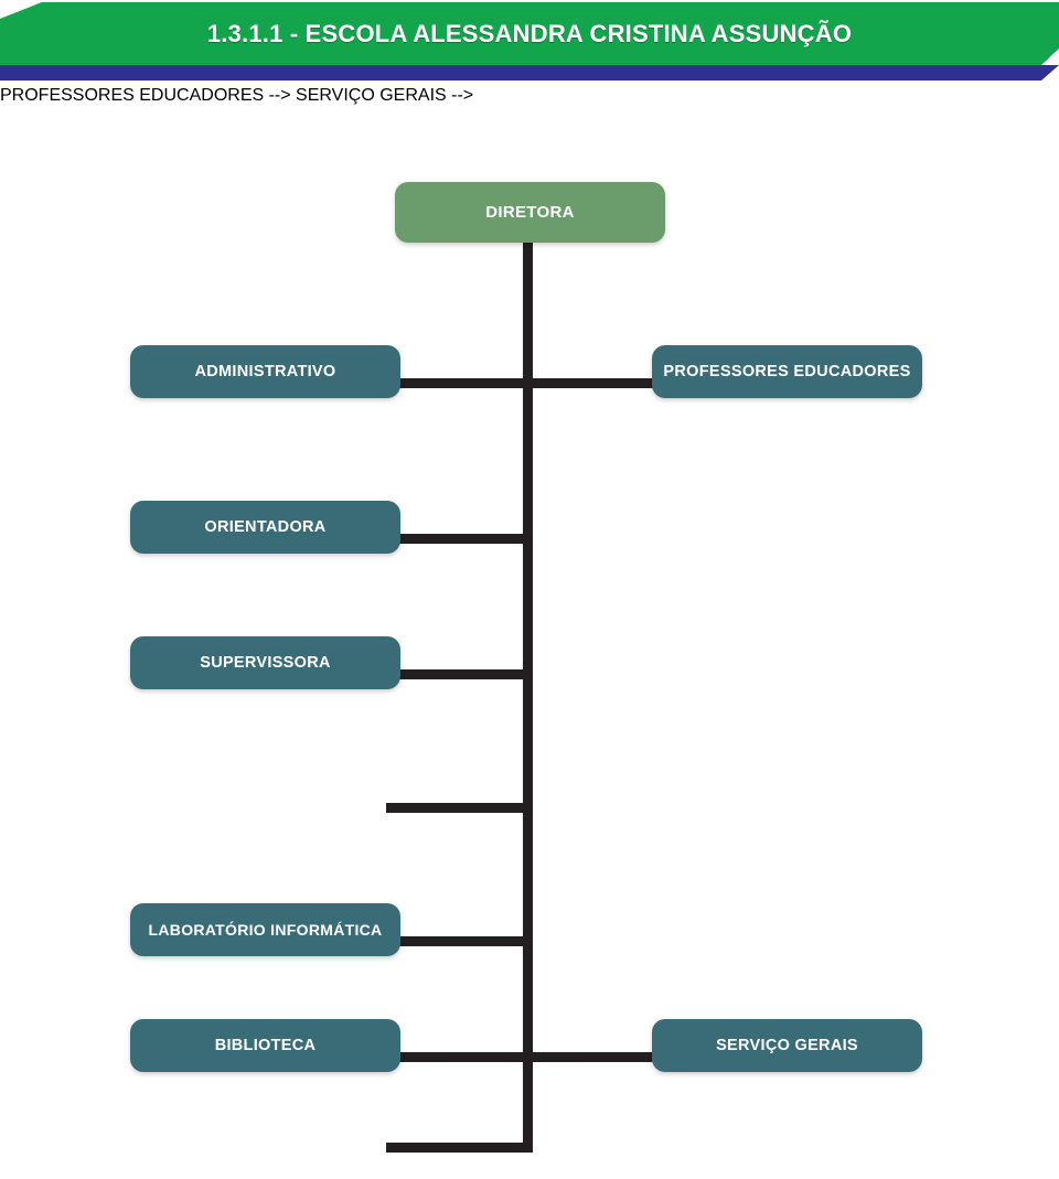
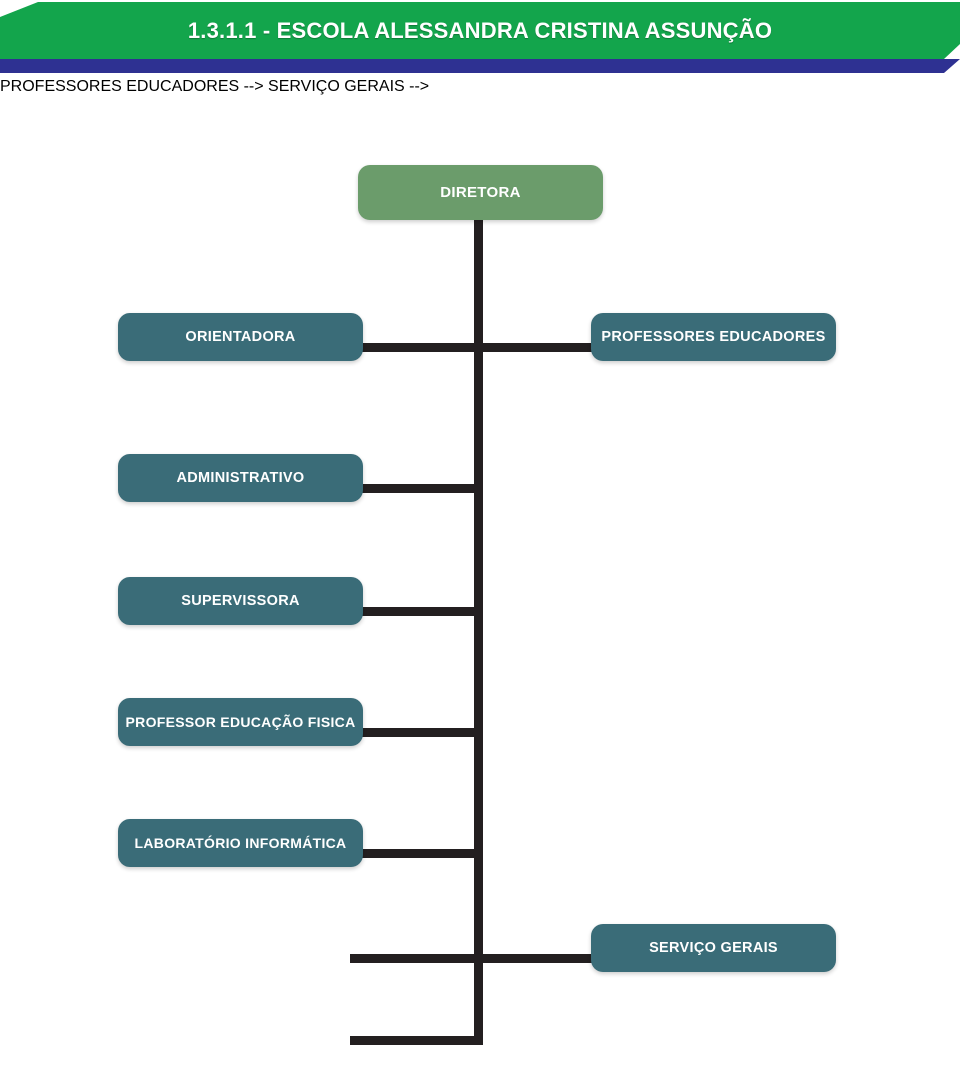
  1.3.1.1 - ESCOLA ALESSANDRA CRISTINA ASSUNÇÃO
  PROFESSORES EDUCADORES --> SERVIÇO GERAIS -->
  DIRETORA
- ADMINISTRATIVO
+ ORIENTADORA
  PROFESSORES EDUCADORES
- ORIENTADORA
+ ADMINISTRATIVO
  SUPERVISSORA
+ PROFESSOR EDUCAÇÃO FISICA
  LABORATÓRIO INFORMÁTICA
- BIBLIOTECA
  SERVIÇO GERAIS
